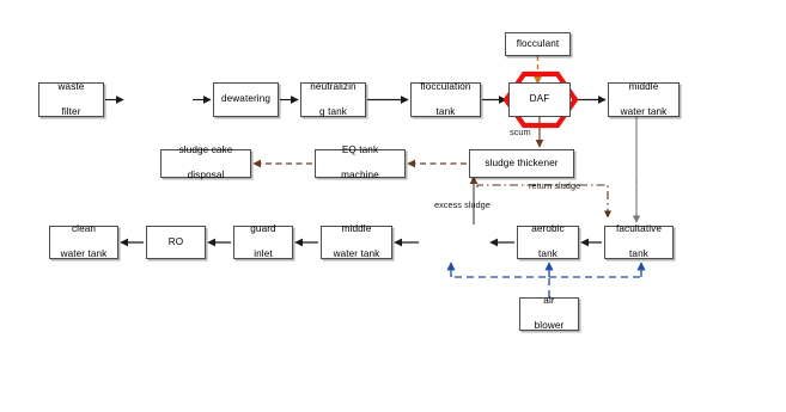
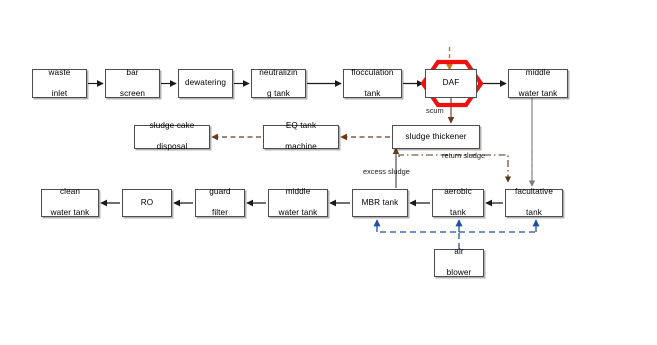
  waste
- filter
+ inlet
+ bar
+ screen
  dewatering
  neutralizin
  g tank
  flocculation
  tank
  DAF
  middle
  water tank
- flocculant
  sludge cake
  disposal
  EQ tank
  machine
  sludge thickener
  clean
  water tank
  RO
  guard
- inlet
+ filter
  middle
  water tank
+ MBR tank
  aerobic
  tank
  facultative
  tank
  air
  blower
  scum
  return sludge
  excess sludge
